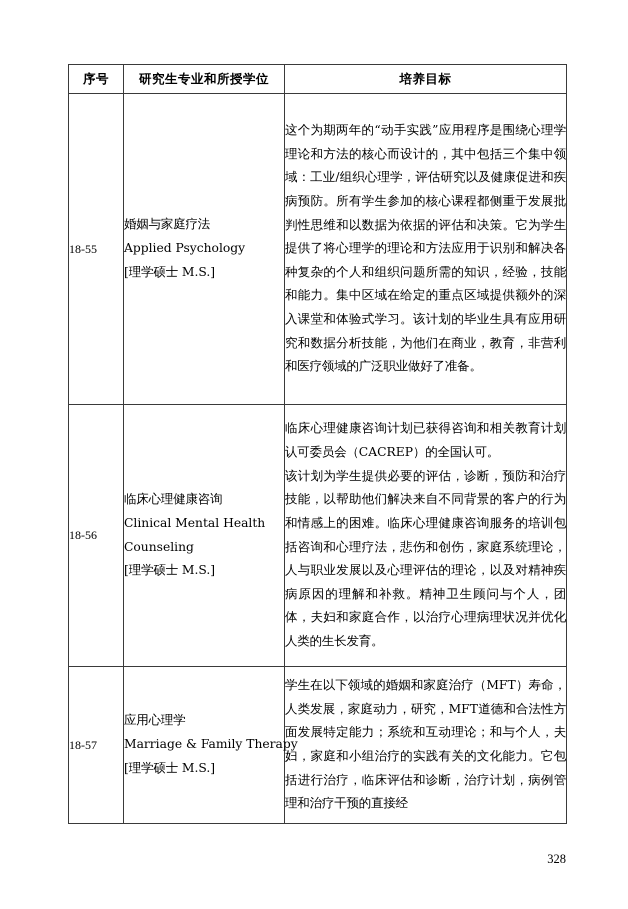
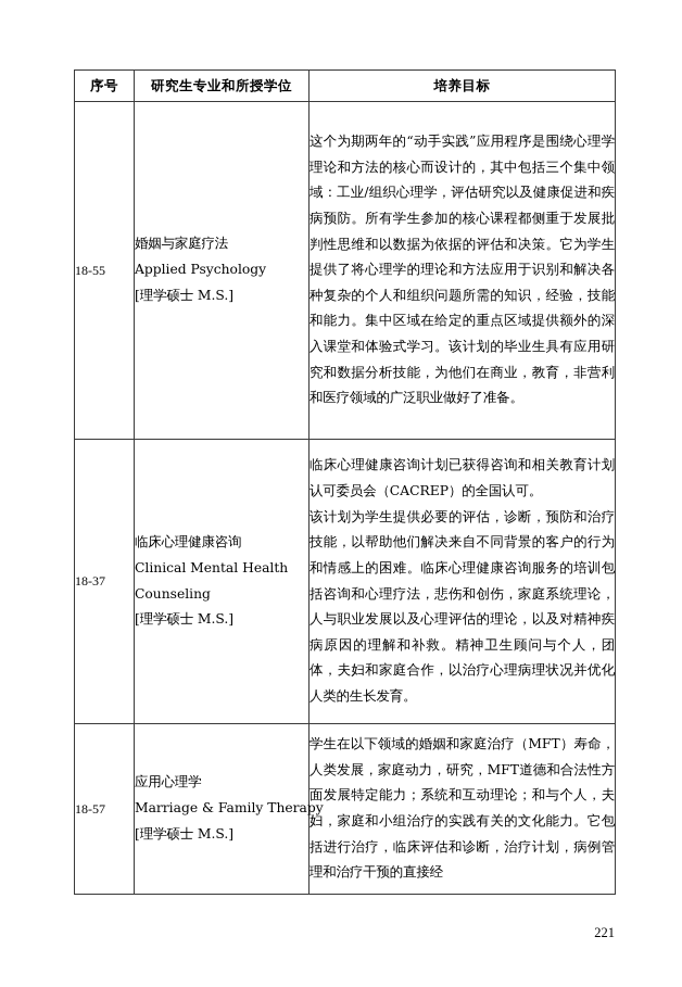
  序号	研究生专业和所授学位	培养目标
  18-55	婚姻与家庭疗法 Applied Psychology [理学硕士 M.S.]	这个为期两年的“动手实践”应用程序是围绕心理学理论和方法的核心而设计的，其中包括三个集中领域：工业/组织心理学，评估研究以及健康促进和疾病预防。所有学生参加的核心课程都侧重于发展批判性思维和以数据为依据的评估和决策。它为学生提供了将心理学的理论和方法应用于识别和解决各种复杂的个人和组织问题所需的知识，经验，技能和能力。集中区域在给定的重点区域提供额外的深入课堂和体验式学习。该计划的毕业生具有应用研究和数据分析技能，为他们在商业，教育，非营利和医疗领域的广泛职业做好了准备。
- 18-56	临床心理健康咨询 Clinical Mental Health Counseling [理学硕士 M.S.]	临床心理健康咨询计划已获得咨询和相关教育计划认可委员会（CACREP）的全国认可。 该计划为学生提供必要的评估，诊断，预防和治疗技能，以帮助他们解决来自不同背景的客户的行为和情感上的困难。临床心理健康咨询服务的培训包括咨询和心理疗法，悲伤和创伤，家庭系统理论，人与职业发展以及心理评估的理论，以及对精神疾病原因的理解和补救。精神卫生顾问与个人，团体，夫妇和家庭合作，以治疗心理病理状况并优化人类的生长发育。
+ 18-37	临床心理健康咨询 Clinical Mental Health Counseling [理学硕士 M.S.]	临床心理健康咨询计划已获得咨询和相关教育计划认可委员会（CACREP）的全国认可。 该计划为学生提供必要的评估，诊断，预防和治疗技能，以帮助他们解决来自不同背景的客户的行为和情感上的困难。临床心理健康咨询服务的培训包括咨询和心理疗法，悲伤和创伤，家庭系统理论，人与职业发展以及心理评估的理论，以及对精神疾病原因的理解和补救。精神卫生顾问与个人，团体，夫妇和家庭合作，以治疗心理病理状况并优化人类的生长发育。
  18-57	应用心理学 Marriage & Family Thera [理学硕士 M.S.]	学生在以下领域的婚姻和家庭治疗（MFT）寿命，人类发展，家庭动力，研究，MFT道德和合法性方面发展特定能力；系统和互动理论；和与个人，夫妇，家庭和小组治疗的实践有关的文化能力。它包括进行治疗，临床评估和诊断，治疗计划，病例管理和治疗干预的直接经
- 328
+ 221
